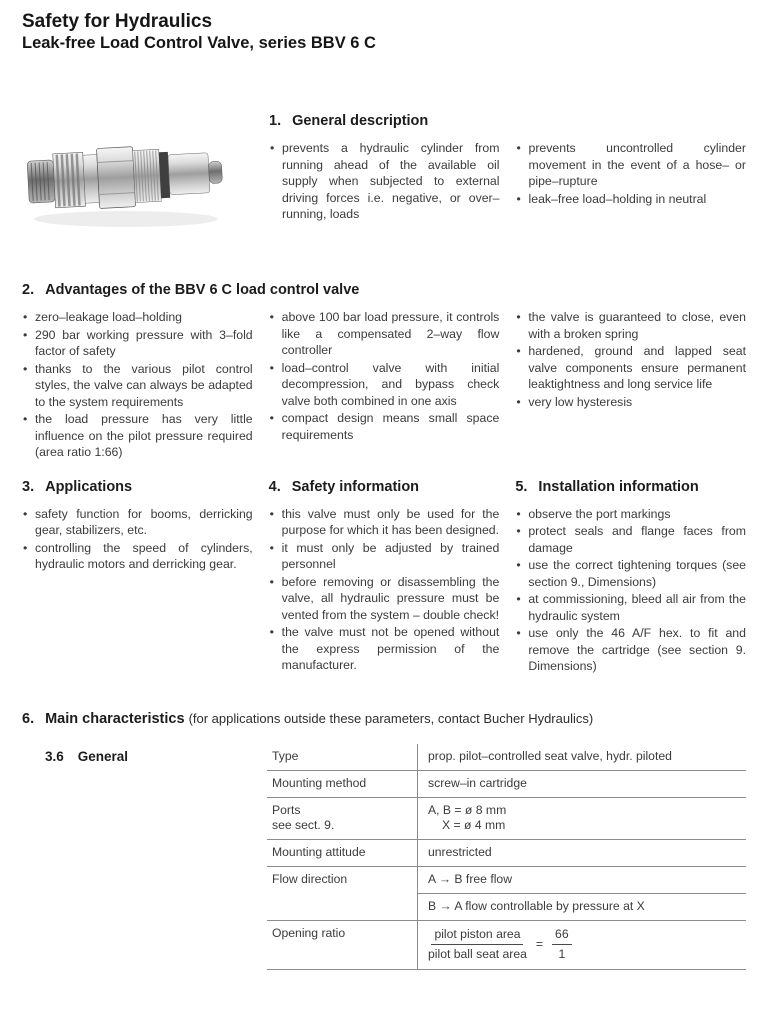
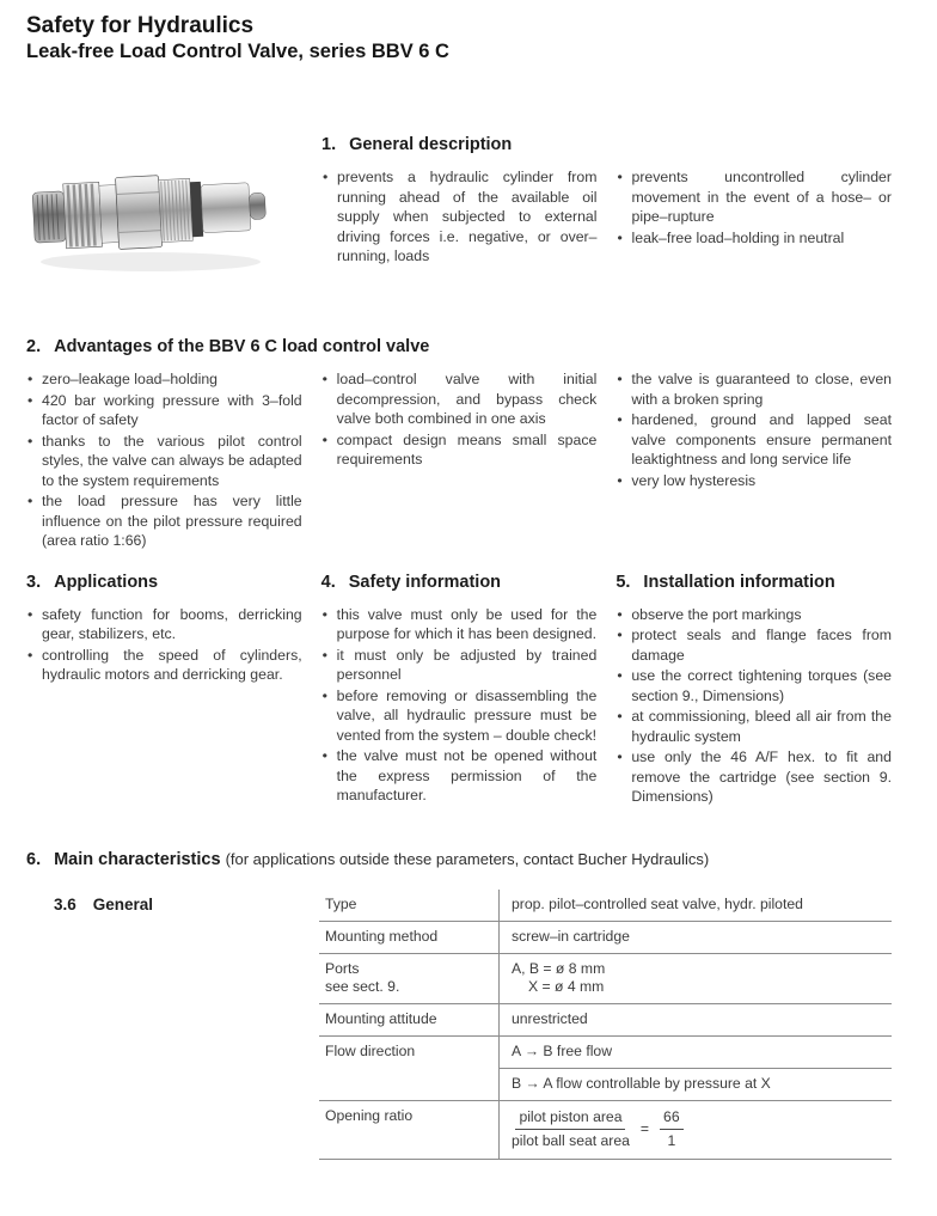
  Safety for Hydraulics
  Leak-free Load Control Valve, series BBV 6 C
  1. General description
  prevents a hydraulic cylinder from running ahead of the available oil supply when subjected to external driving forces i.e. negative, or over–running, loads
  prevents uncontrolled cylinder movement in the event of a hose– or pipe–rupture
  leak–free load–holding in neutral
  2. Advantages of the BBV 6 C load control valve
  zero–leakage load–holding
- 290 bar working pressure with 3–fold factor of safety
+ 420 bar working pressure with 3–fold factor of safety
  thanks to the various pilot control styles, the valve can always be adapted to the system requirements
  the load pressure has very little influence on the pilot pressure required (area ratio 1:66)
- above 100 bar load pressure, it controls like a compensated 2–way flow controller
  load–control valve with initial decompression, and bypass check valve both combined in one axis
  compact design means small space requirements
  the valve is guaranteed to close, even with a broken spring
  hardened, ground and lapped seat valve components ensure permanent leaktightness and long service life
  very low hysteresis
  3. Applications
  safety function for booms, derricking gear, stabilizers, etc.
  controlling the speed of cylinders, hydraulic motors and derricking gear.
  4. Safety information
  this valve must only be used for the purpose for which it has been designed.
  it must only be adjusted by trained personnel
  before removing or disassembling the valve, all hydraulic pressure must be vented from the system – double check!
  the valve must not be opened without the express permission of the manufacturer.
  5. Installation information
  observe the port markings
  protect seals and flange faces from damage
  use the correct tightening torques (see section 9., Dimensions)
  at commissioning, bleed all air from the hydraulic system
  use only the 46 A/F hex. to fit and remove the cartridge (see section 9. Dimensions)
  6. Main characteristics (for applications outside these parameters, contact Bucher Hydraulics)
  3.6 General
  Type
  prop. pilot–controlled seat valve, hydr. piloted
  Mounting method
  screw–in cartridge
  Ports
  see sect. 9.
  A, B = ø 8 mm
  X = ø 4 mm
  Mounting attitude
  unrestricted
  Flow direction
  A → B free flow
  B → A flow controllable by pressure at X
  Opening ratio
  pilot piston area
  pilot ball seat area
  =
  66
  1
